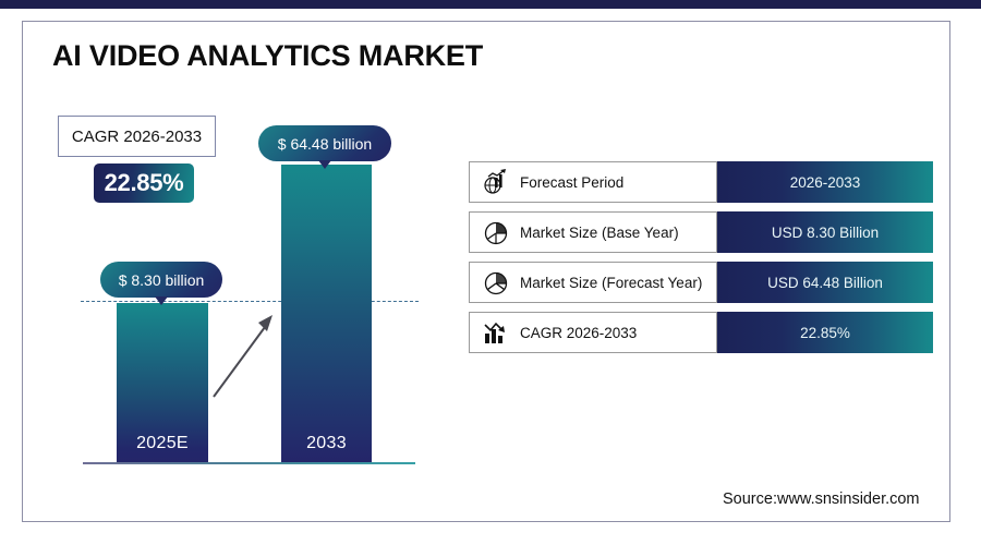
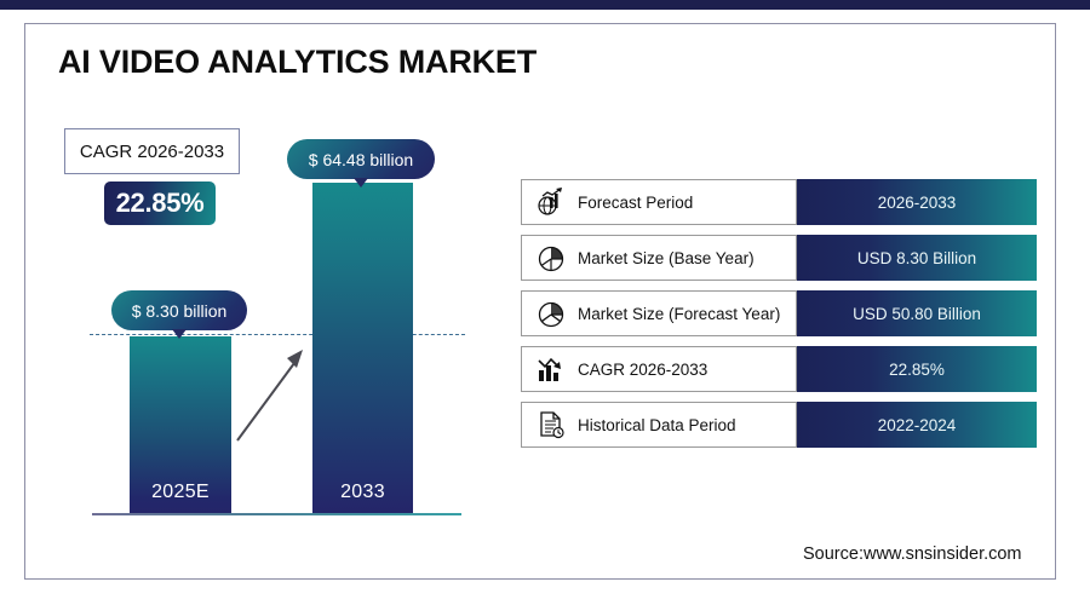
  AI VIDEO ANALYTICS MARKET
  CAGR 2026-2033
  22.85%
  2025E
  2033
  $ 64.48 billion
  $ 8.30 billion
  Forecast Period
  2026-2033
  Market Size (Base Year)
  USD 8.30 Billion
  Market Size (Forecast Year)
- USD 64.48 Billion
+ USD 50.80 Billion
  CAGR 2026-2033
  22.85%
+ Historical Data Period
+ 2022-2024
  Source:www.snsinsider.com
